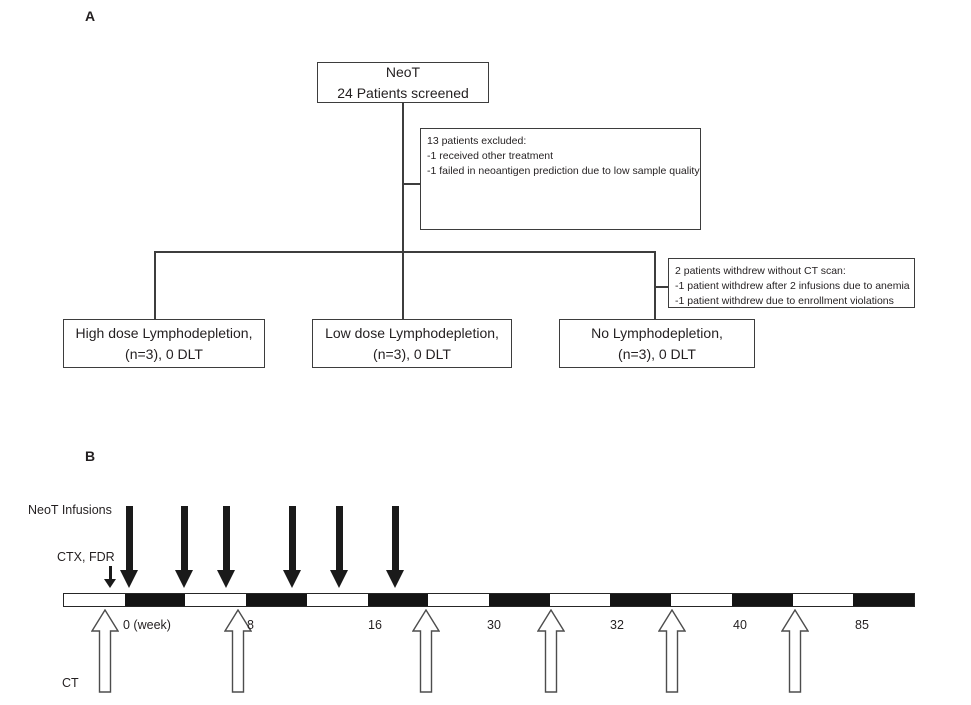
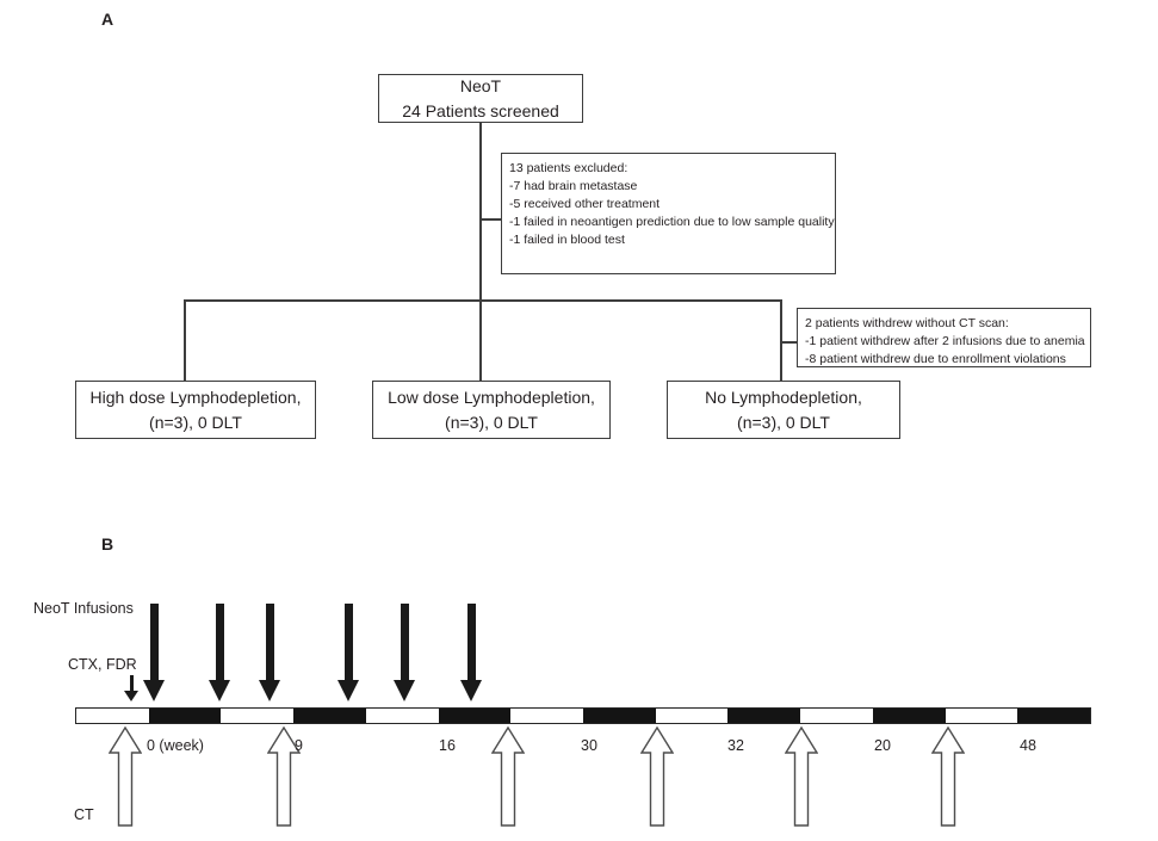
  A
  NeoT
  24 Patients screened
  13 patients excluded:
+ -7 had brain metastase
- -1 received other treatment
+ -5 received other treatment
  -1 failed in neoantigen prediction due to low sample quality
+ -1 failed in blood test
  2 patients withdrew without CT scan:
  -1 patient withdrew after 2 infusions due to anemia
- -1 patient withdrew due to enrollment violations
+ -8 patient withdrew due to enrollment violations
  High dose Lymphodepletion,
  (n=3), 0 DLT
  Low dose Lymphodepletion,
  (n=3), 0 DLT
  No Lymphodepletion,
  (n=3), 0 DLT
  B
  NeoT Infusions
  CTX, FDR
  CT
  0 (week)
- 8
+ 9
  16
  30
  32
- 40
+ 20
- 85
+ 48
